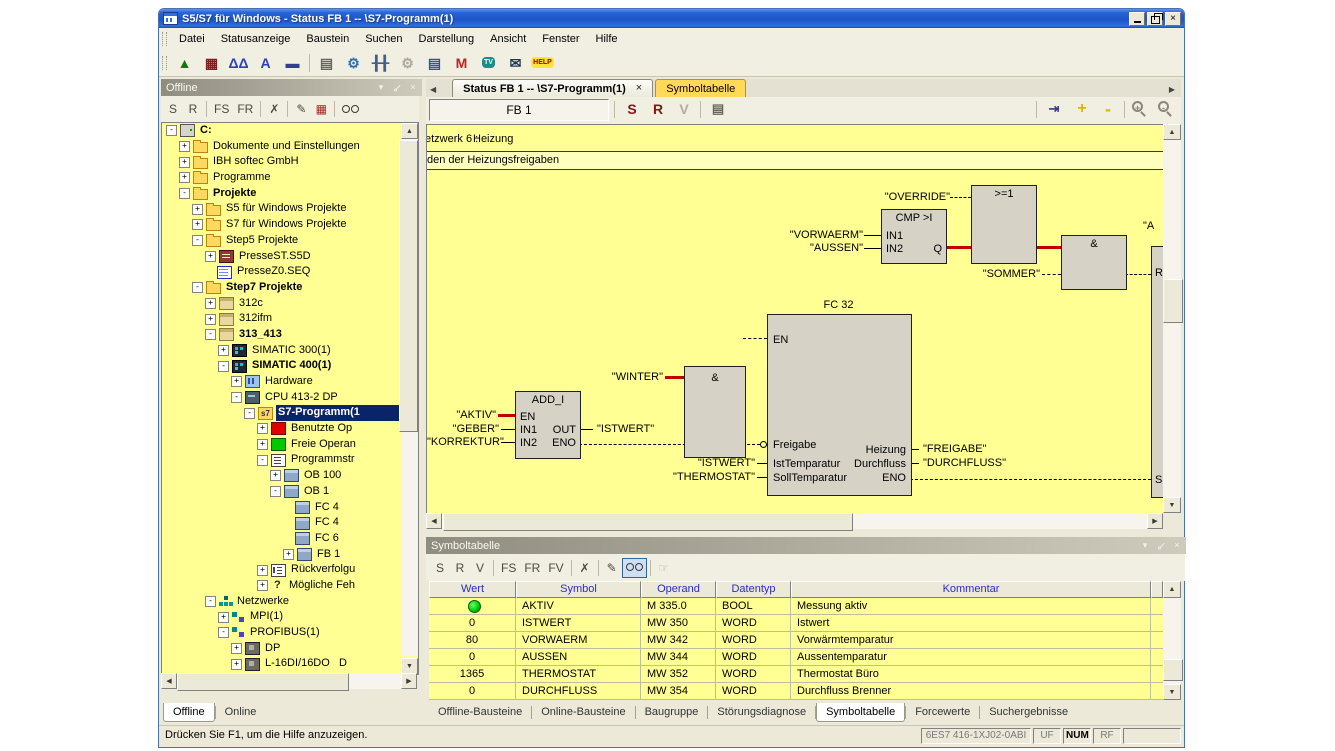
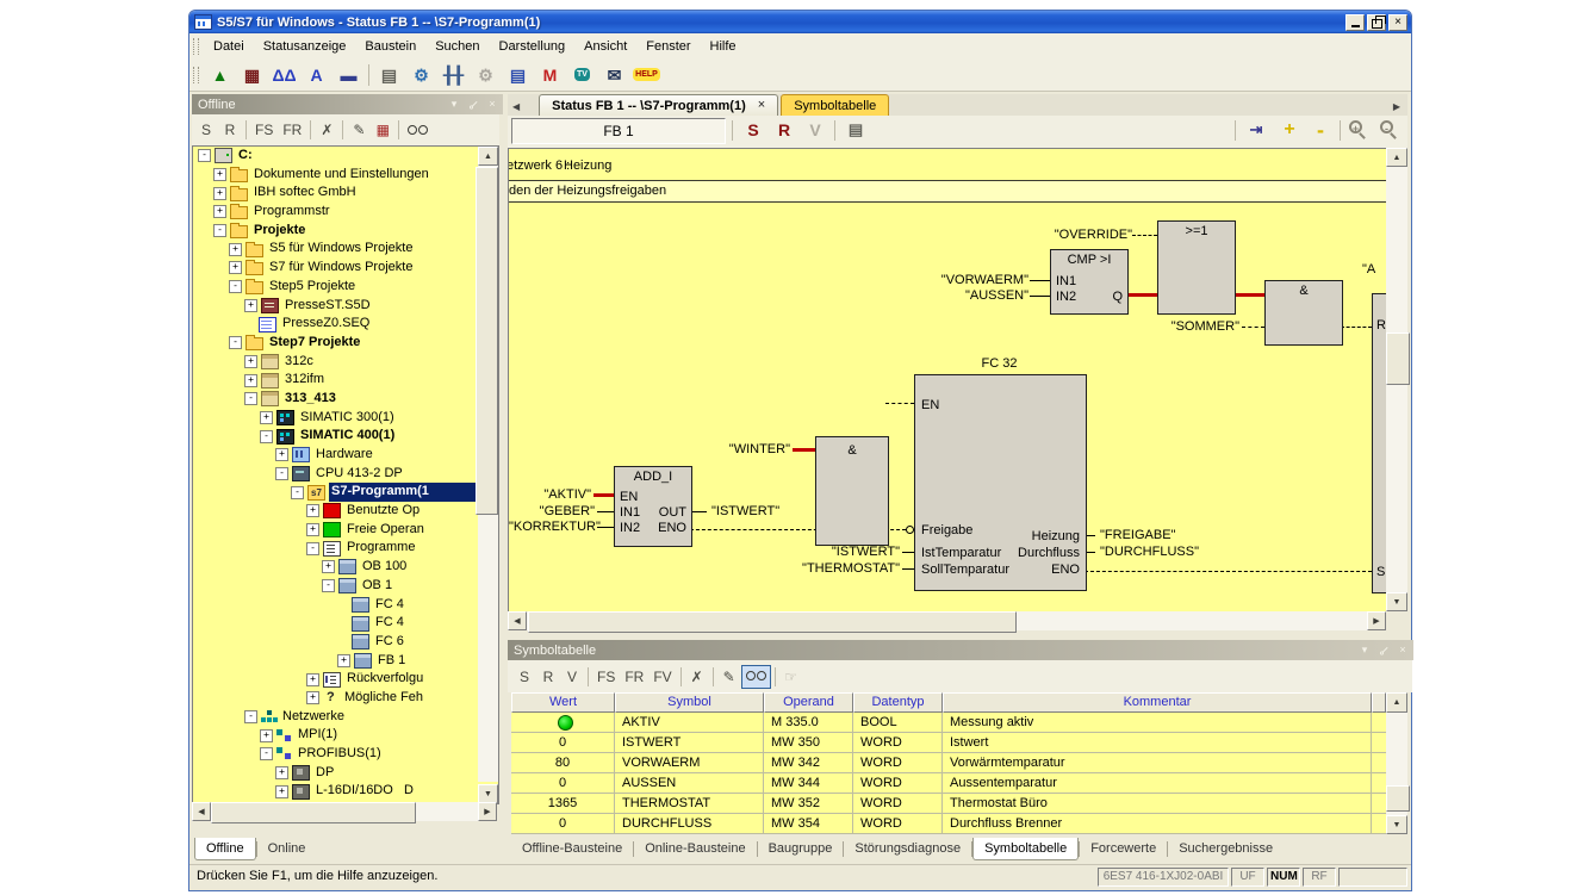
  S5/S7 für Windows - Status FB 1 -- \S7-Programm(1)
  ×
  Datei
  Statusanzeige
  Baustein
  Suchen
  Darstellung
  Ansicht
  Fenster
  Hilfe
  ▲
  ▦
  ΔΔ
  A
  ▬
  ▤
  ⚙
  ╂╂
  ⚙
  ▤
  M
  ✉
  Offline
  ▾
  ×
  S
  R
  FS
  FR
  ✗
  ✎
  ▦
  -
  C:
  +
  Dokumente und Einstellungen
  +
  IBH softec GmbH
  +
- Programme
+ Programmstr
  -
  Projekte
  +
  S5 für Windows Projekte
  +
  S7 für Windows Projekte
  -
  Step5 Projekte
  +
  PresseST.S5D
  PresseZ0.SEQ
  -
  Step7 Projekte
  +
  312c
  +
  312ifm
  -
  313_413
  +
  SIMATIC 300(1)
  -
  SIMATIC 400(1)
  +
  Hardware
  -
  CPU 413-2 DP
  -
  S7-Programm(1
  +
  Benutzte Op
  +
  Freie Operan
  -
- Programmstr
+ Programme
  +
  OB 100
  -
  OB 1
  FC 4
  FC 4
  FC 6
  +
  FB 1
  +
  Rückverfolgu
  +
  Mögliche Feh
  -
  Netzwerke
  +
  MPI(1)
  -
  PROFIBUS(1)
  +
  DP
  +
  L-16DI/16DO D
  ◀
  Status FB 1 -- \S7-Programm(1)
  ×
  Symboltabelle
  ▶
  FB 1
  S
  R
  V
  ▤
  ⇥
  +
  -
  +
  -
  etzwerk 6 :
  Heizung
  den der Heizungsfreigaben
  "OVERRIDE"
  "VORWAERM"
  "AUSSEN"
  "SOMMER"
  "WINTER"
  "AKTIV"
  "GEBER"
  "KORREKTUR"
  "ISTWERT"
  "ISTWERT"
  "THERMOSTAT"
  "FREIGABE"
  "DURCHFLUSS"
  "A
  FC 32
  CMP >I
  IN1
  IN2
  Q
  >=1
  &
  R
  S
  ADD_I
  EN
  IN1
  IN2
  OUT
  ENO
  &
  EN
  Freigabe
  IstTemparatur
  SollTemparatur
  Heizung
  Durchfluss
  ENO
  Symboltabelle
  ▾
  ×
  S
  R
  V
  FS
  FR
  FV
  ✗
  ✎
  ☞
  Wert
  Symbol
  Operand
  Datentyp
  Kommentar
  AKTIV
  M 335.0
  BOOL
  Messung aktiv
  0
  ISTWERT
  MW 350
  WORD
  Istwert
  80
  VORWAERM
  MW 342
  WORD
  Vorwärmtemparatur
  0
  AUSSEN
  MW 344
  WORD
  Aussentemparatur
  1365
  THERMOSTAT
  MW 352
  WORD
  Thermostat Büro
  0
  DURCHFLUSS
  MW 354
  WORD
  Durchfluss Brenner
  Offline
  Online
  Offline-Bausteine
  Online-Bausteine
  Baugruppe
  Störungsdiagnose
  Symboltabelle
  Forcewerte
  Suchergebnisse
  Drücken Sie F1, um die Hilfe anzuzeigen.
  6ES7 416-1XJ02-0ABI
  UF
  NUM
  RF
